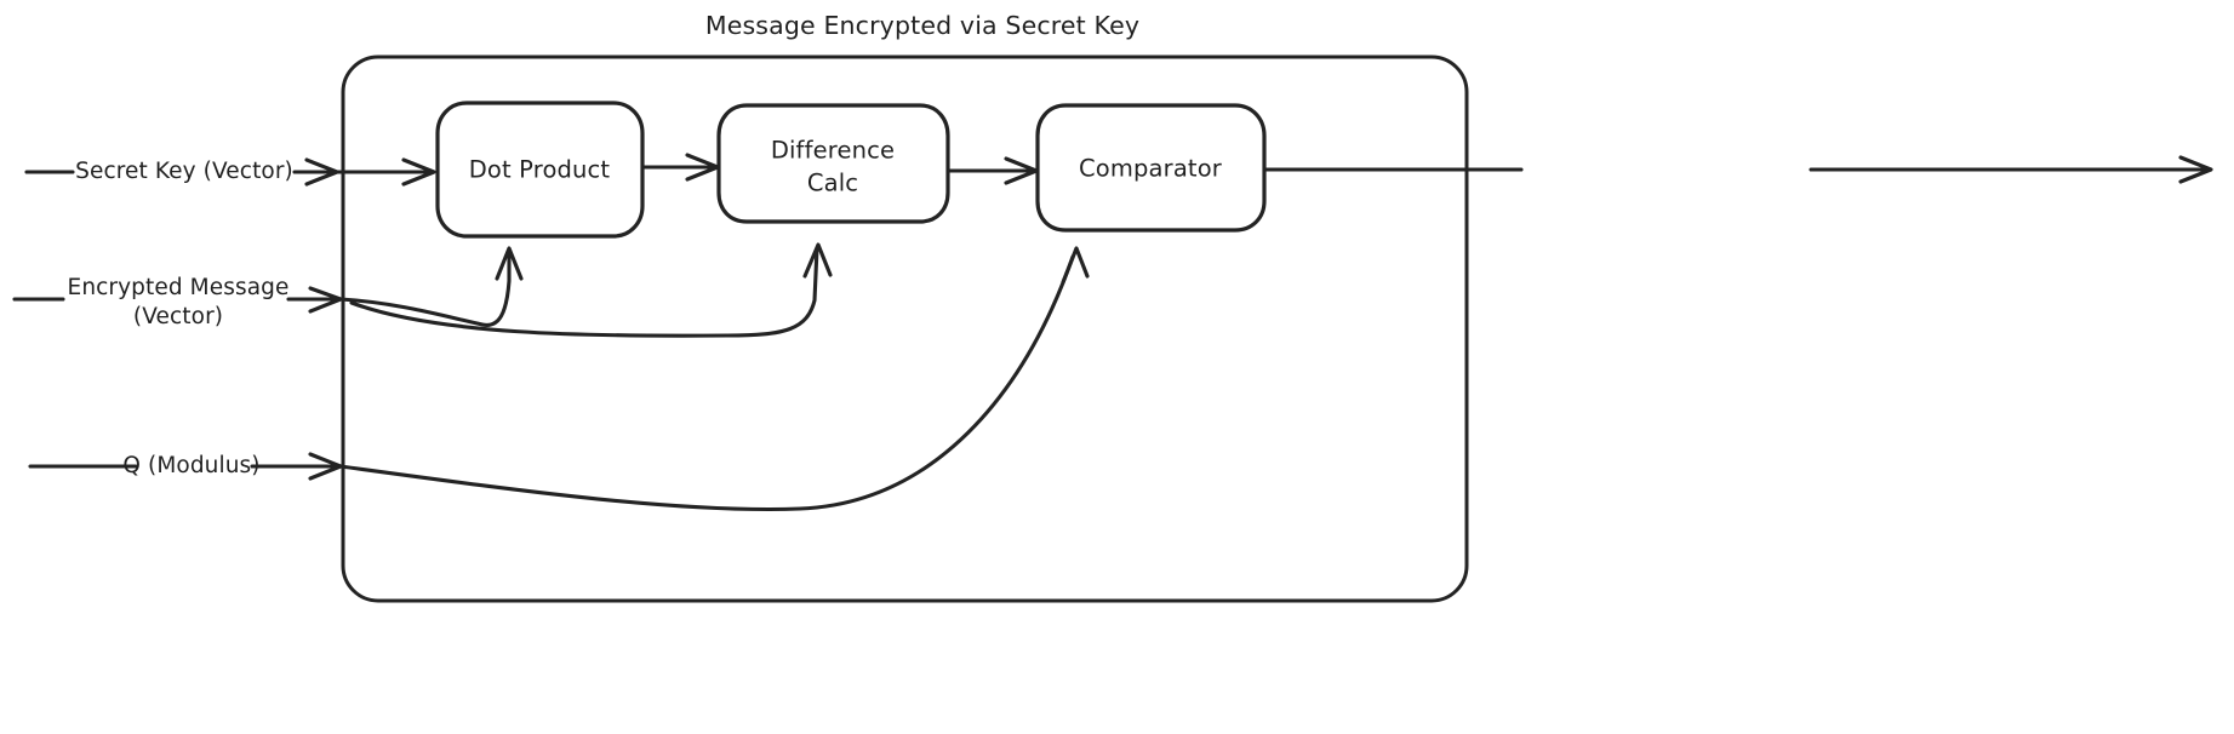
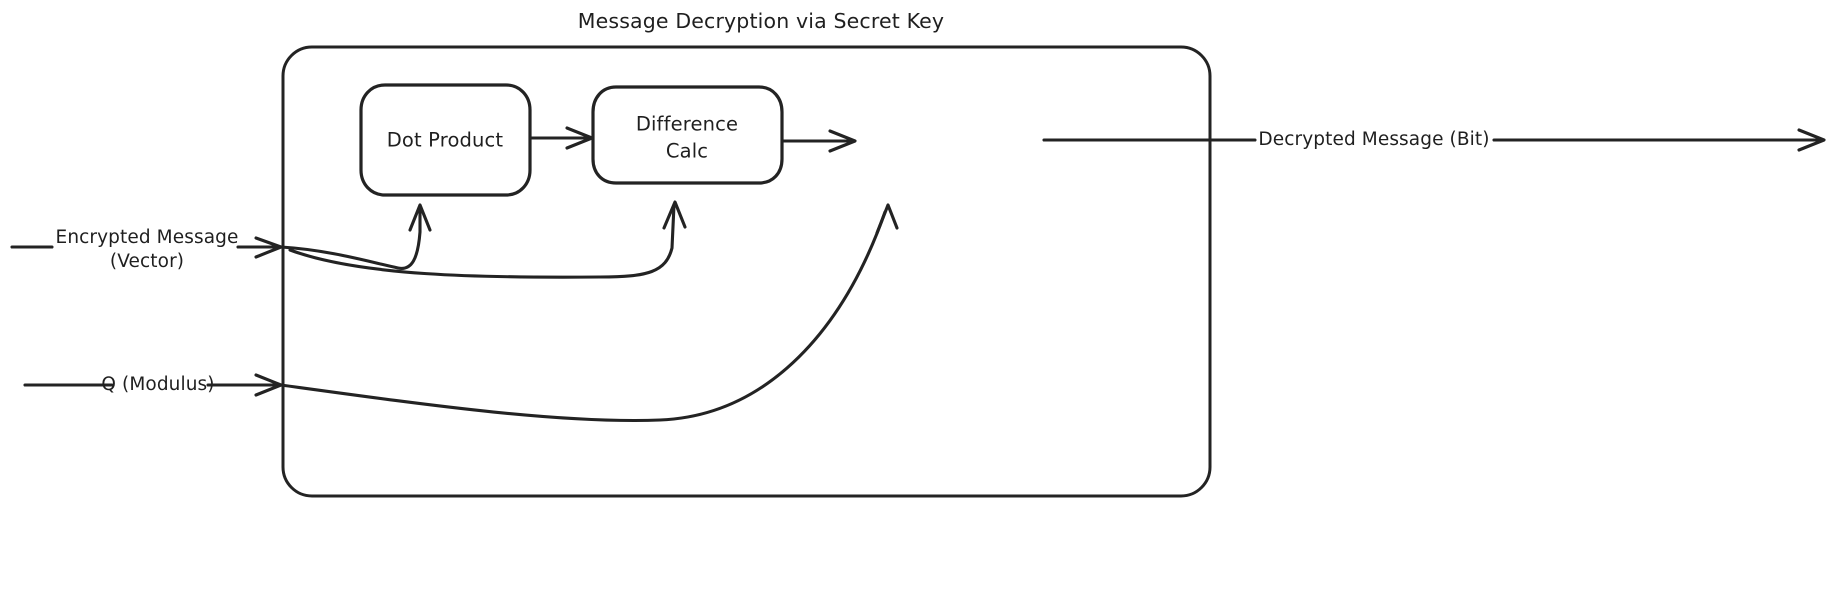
- Message Encrypted via Secret Key
+ Message Decryption via Secret Key
  Dot Product
  Difference
  Calc
- Comparator
- Secret Key (Vector)
  Encrypted Message
  (Vector)
  Q (Modulus
+ Decrypted Message (Bit)
